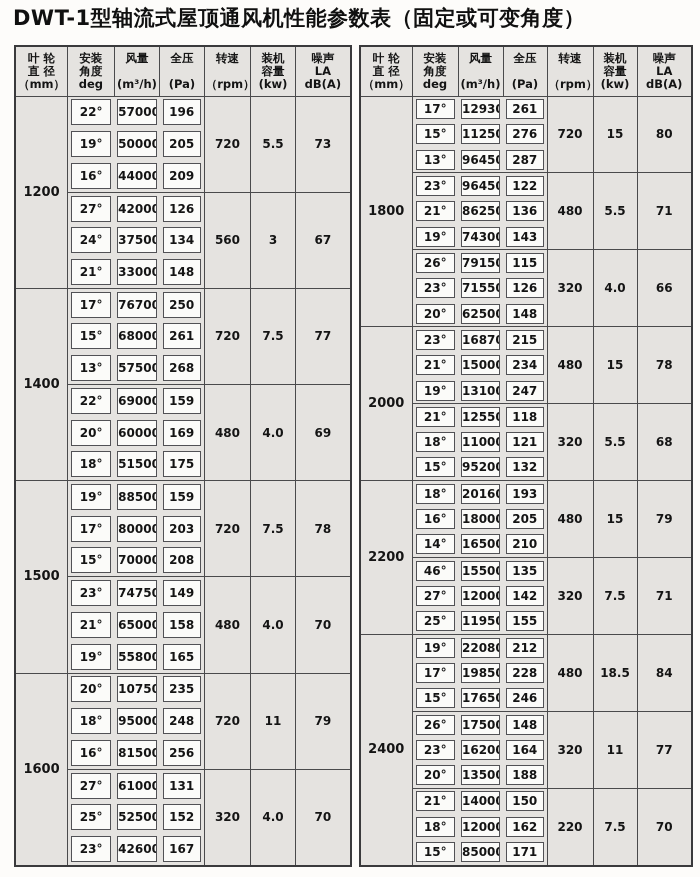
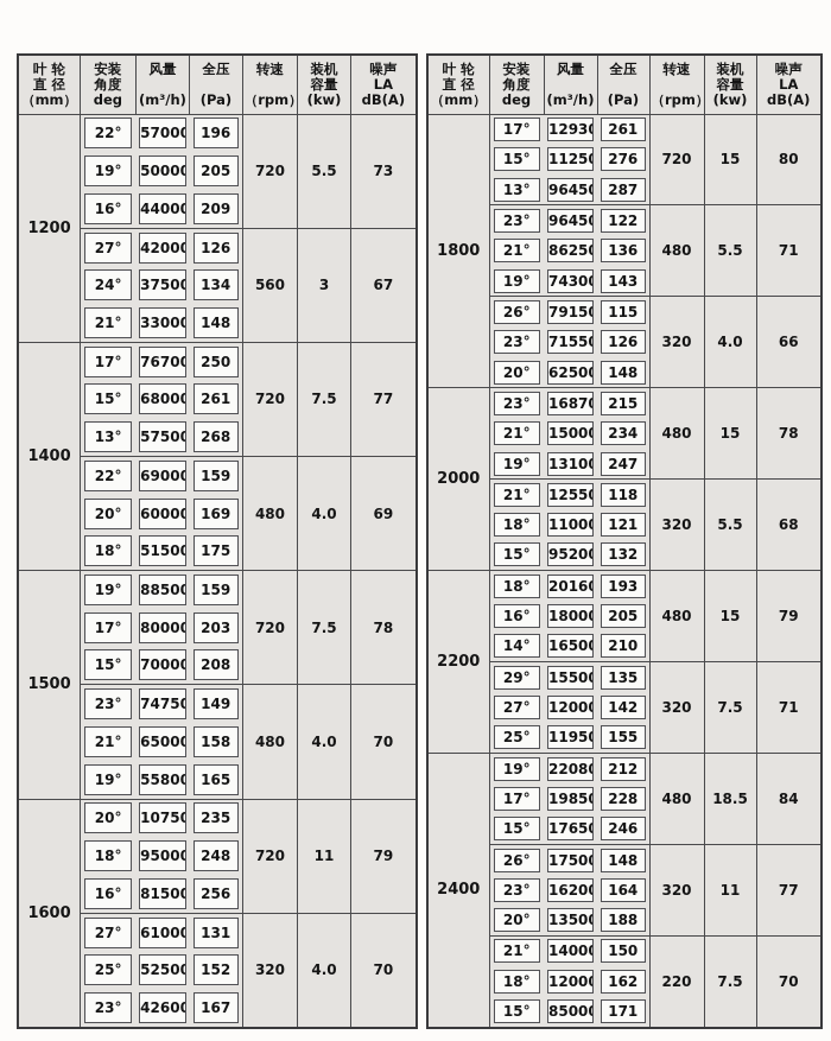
- DWT-1型轴流式屋顶通风机性能参数表（固定或可变角度）
  叶 轮直 径（mm）	安装角度deg	风量(m³/h)	全压(Pa)	转速（rpm）	装机容量(kw)	噪声LAdB(A)
  1200	22°	57000	196	720	5.5	73
  19°	50000	205
  16°	44000	209
  27°	42000	126	560	3	67
  24°	37500	134
  21°	33000	148
  1400	17°	76700	250	720	7.5	77
  15°	68000	261
  13°	57500	268
  22°	69000	159	480	4.0	69
  20°	60000	169
  18°	51500	175
  1500	19°	88500	159	720	7.5	78
  17°	80000	203
  15°	70000	208
  23°	74750	149	480	4.0	70
  21°	65000	158
  19°	55800	165
  1600	20°	10750	235	720	11	79
  18°	95000	248
  16°	81500	256
  27°	61000	131	320	4.0	70
  25°	52500	152
  23°	42600	167
  叶 轮直 径（mm）	安装角度deg	风量(m³/h)	全压(Pa)	转速（rpm）	装机容量(kw)	噪声LAdB(A)
  1800	17°	12930	261	720	15	80
  15°	11250	276
  13°	96450	287
  23°	96450	122	480	5.5	71
  21°	86250	136
  19°	74300	143
  26°	79150	115	320	4.0	66
  23°	71550	126
  20°	62500	148
  2000	23°	16870	215	480	15	78
  21°	15000	234
  19°	13100	247
  21°	12550	118	320	5.5	68
  18°	11000	121
  15°	95200	132
  2200	18°	20160	193	480	15	79
  16°	18000	205
  14°	16500	210
- 46°	15500	135	320	7.5	71
+ 29°	15500	135	320	7.5	71
  27°	12000	142
  25°	11950	155
  2400	19°	22080	212	480	18.5	84
  17°	19850	228
  15°	17650	246
  26°	17500	148	320	11	77
  23°	16200	164
  20°	13500	188
  21°	14000	150	220	7.5	70
  18°	12000	162
  15°	85000	171
